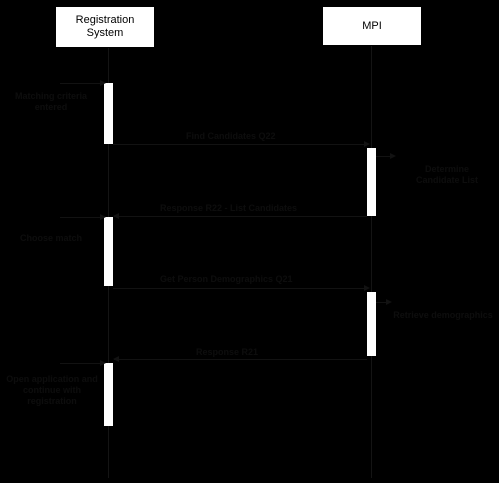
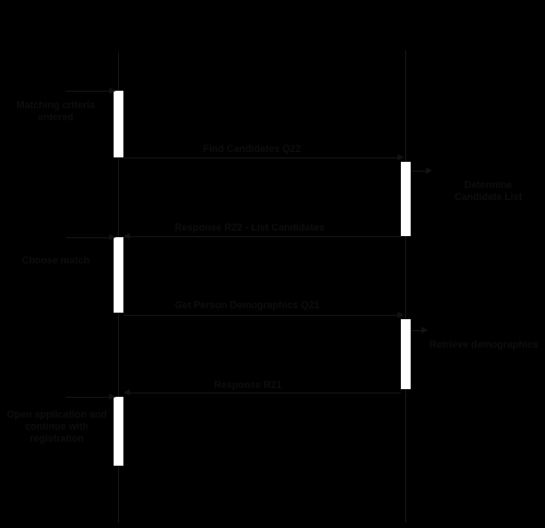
- Registration System
- MPI
